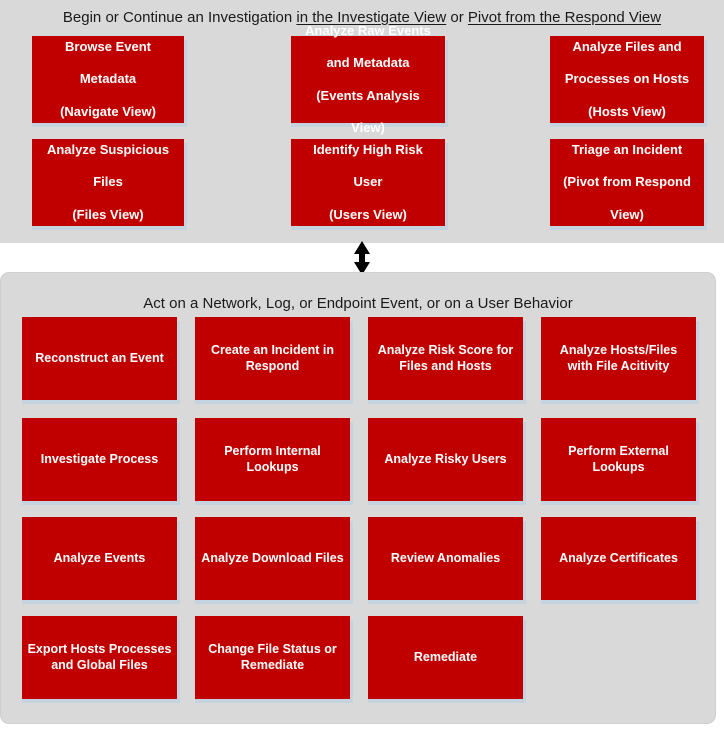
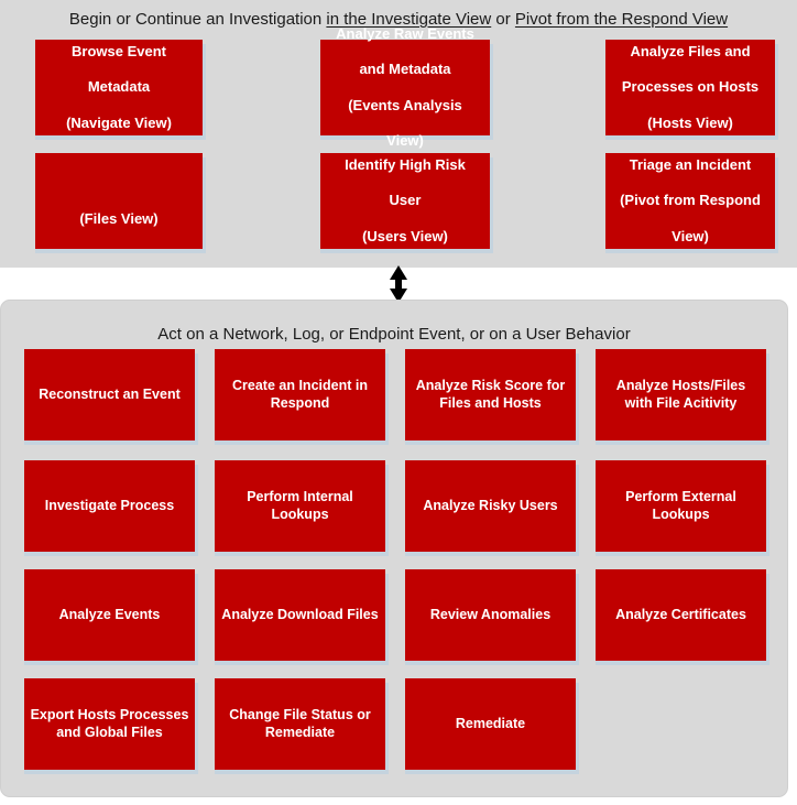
  Begin or Continue an Investigation in the Investigate View or Pivot from the Respond View
  Browse Event
  Metadata
  (Navigate View)
  Analyze Raw Events
  and Metadata
  (Events Analysis
  View)
  Analyze Files and
  Processes on Hosts
  (Hosts View)
- Analyze Suspicious
- Files
  (Files View)
  Identify High Risk
  User
  (Users View)
  Triage an Incident
  (Pivot from Respond
  View)
  Act on a Network, Log, or Endpoint Event, or on a User Behavior
  Reconstruct an Event
  Create an Incident in Respond
  Analyze Risk Score for Files and Hosts
  Analyze Hosts/Files with File Acitivity
  Investigate Process
  Perform Internal Lookups
  Analyze Risky Users
  Perform External Lookups
  Analyze Events
  Analyze Download Files
  Review Anomalies
  Analyze Certificates
  Export Hosts Processes and Global Files
  Change File Status or Remediate
  Remediate
